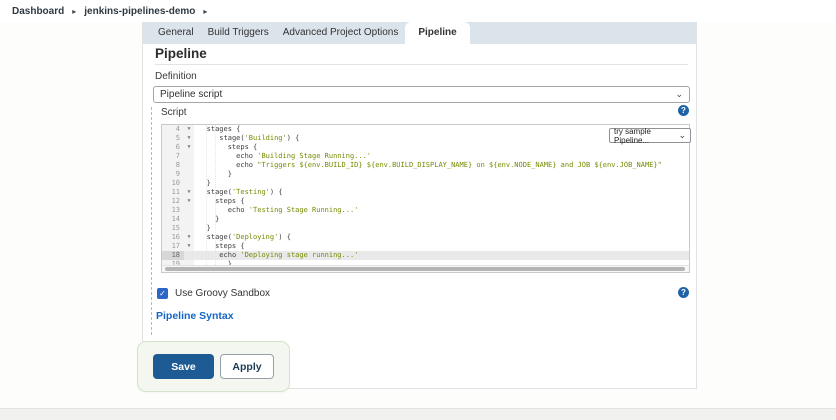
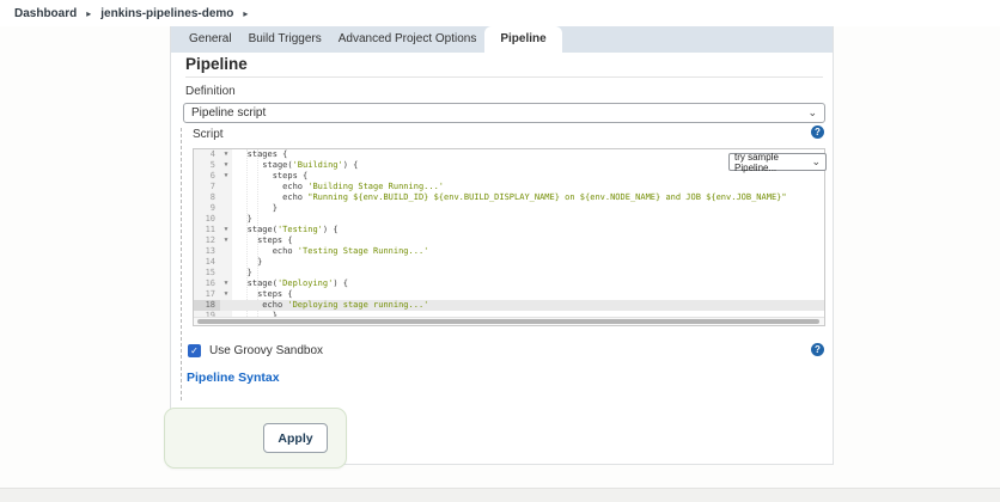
  Dashboard
  ▸
  jenkins-pipelines-demo
  ▸
  General
  Build Triggers
  Advanced Project Options
  Pipeline
  Pipeline
  Definition
  Pipeline script
  ⌄
  Script
  ?
  4 stages {
  5 stage('Building') {
  6 steps {
  7 echo 'Building Stage Running...'
- 8 echo "Triggers ${env.BUILD_ID} ${env.BUILD_DISPLAY_NAME} on ${env.NODE_NAME} and JOB ${env.JOB_NAME}"
+ 8 echo "Running ${env.BUILD_ID} ${env.BUILD_DISPLAY_NAME} on ${env.NODE_NAME} and JOB ${env.JOB_NAME}"
  9 }
  10 }
  11 stage('Testing') {
  12 steps {
  13 echo 'Testing Stage Running...'
  14 }
  15 }
  16 stage('Deploying') {
  17 steps {
  18 echo 'Deploying stage running...'
  19 }
  try sample Pipeline...
  ⌄
  ✓
  Use Groovy Sandbox
  ?
  Pipeline Syntax
- Save
  Apply
